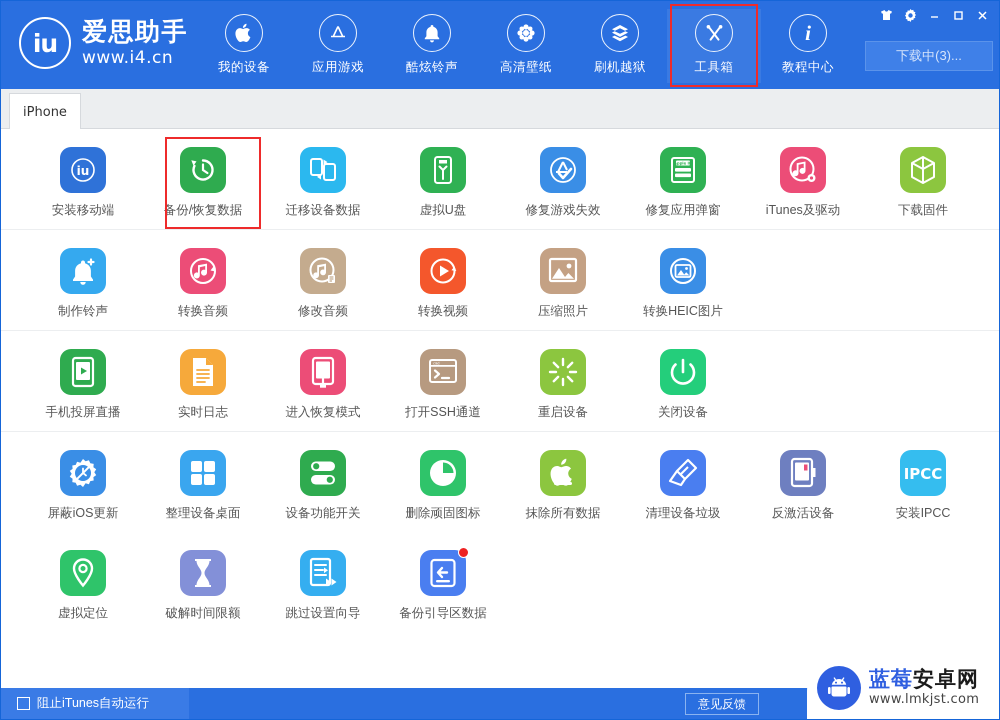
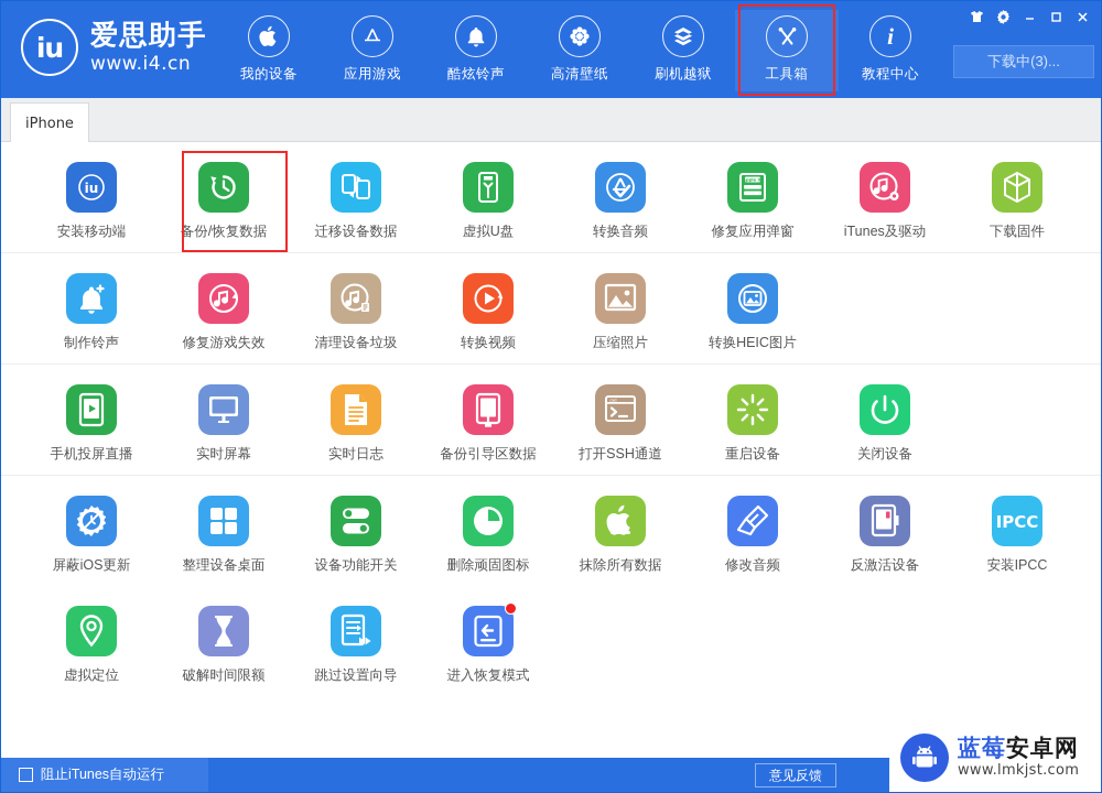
  iu
  爱思助手
  www.i4.cn
  我的设备
  应用游戏
  酷炫铃声
  高清壁纸
  刷机越狱
  工具箱
  i
  教程中心
  下载中(3)...
  iPhone
  iu
  安装移动端
  备份/恢复数据
  迁移设备数据
  虚拟U盘
- 修复游戏失效
+ 转换音频
  修复应用弹窗
  iTunes及驱动
  下载固件
  制作铃声
- 转换音频
+ 修复游戏失效
- 修改音频
+ 清理设备垃圾
  转换视频
  压缩照片
  转换HEIC图片
  手机投屏直播
+ 实时屏幕
  实时日志
- 进入恢复模式
+ 备份引导区数据
  打开SSH通道
  重启设备
  关闭设备
  屏蔽iOS更新
  整理设备桌面
  设备功能开关
  删除顽固图标
  抹除所有数据
- 清理设备垃圾
+ 修改音频
  反激活设备
  IPCC
  安装IPCC
  虚拟定位
  破解时间限额
  跳过设置向导
- 备份引导区数据
+ 进入恢复模式
  阻止iTunes自动运行
  意见反馈
  蓝莓安卓网
  www.lmkjst.com
